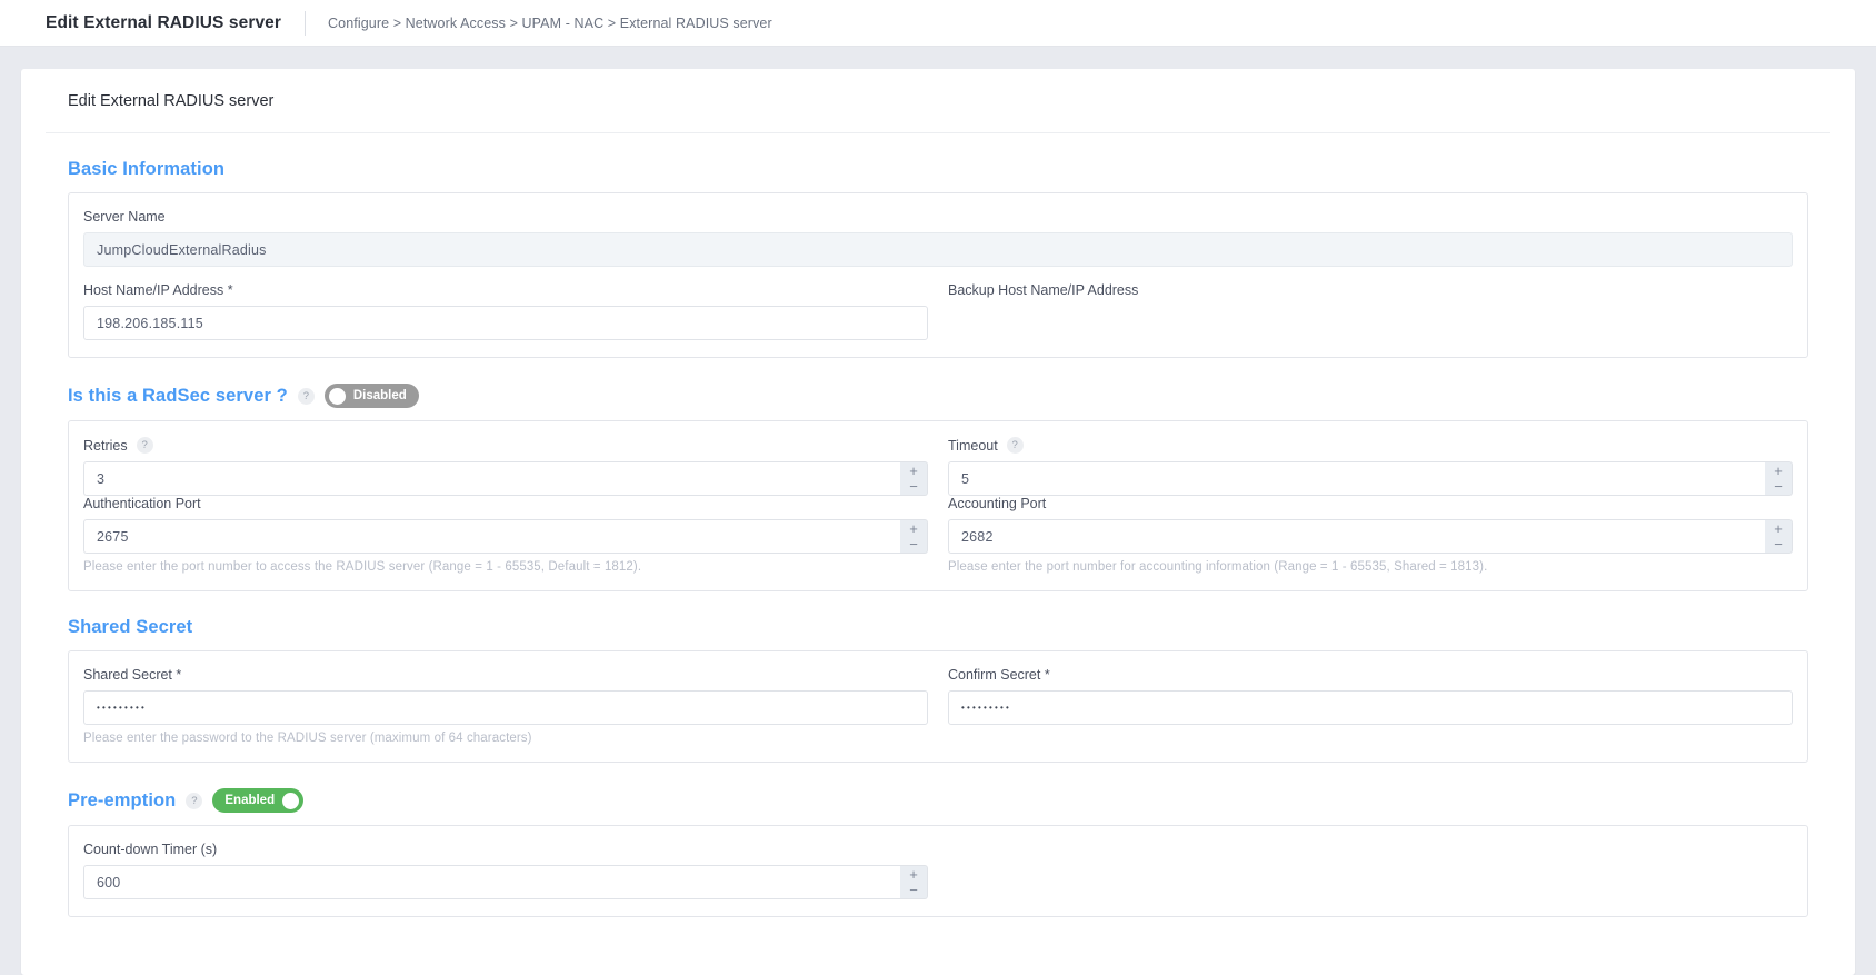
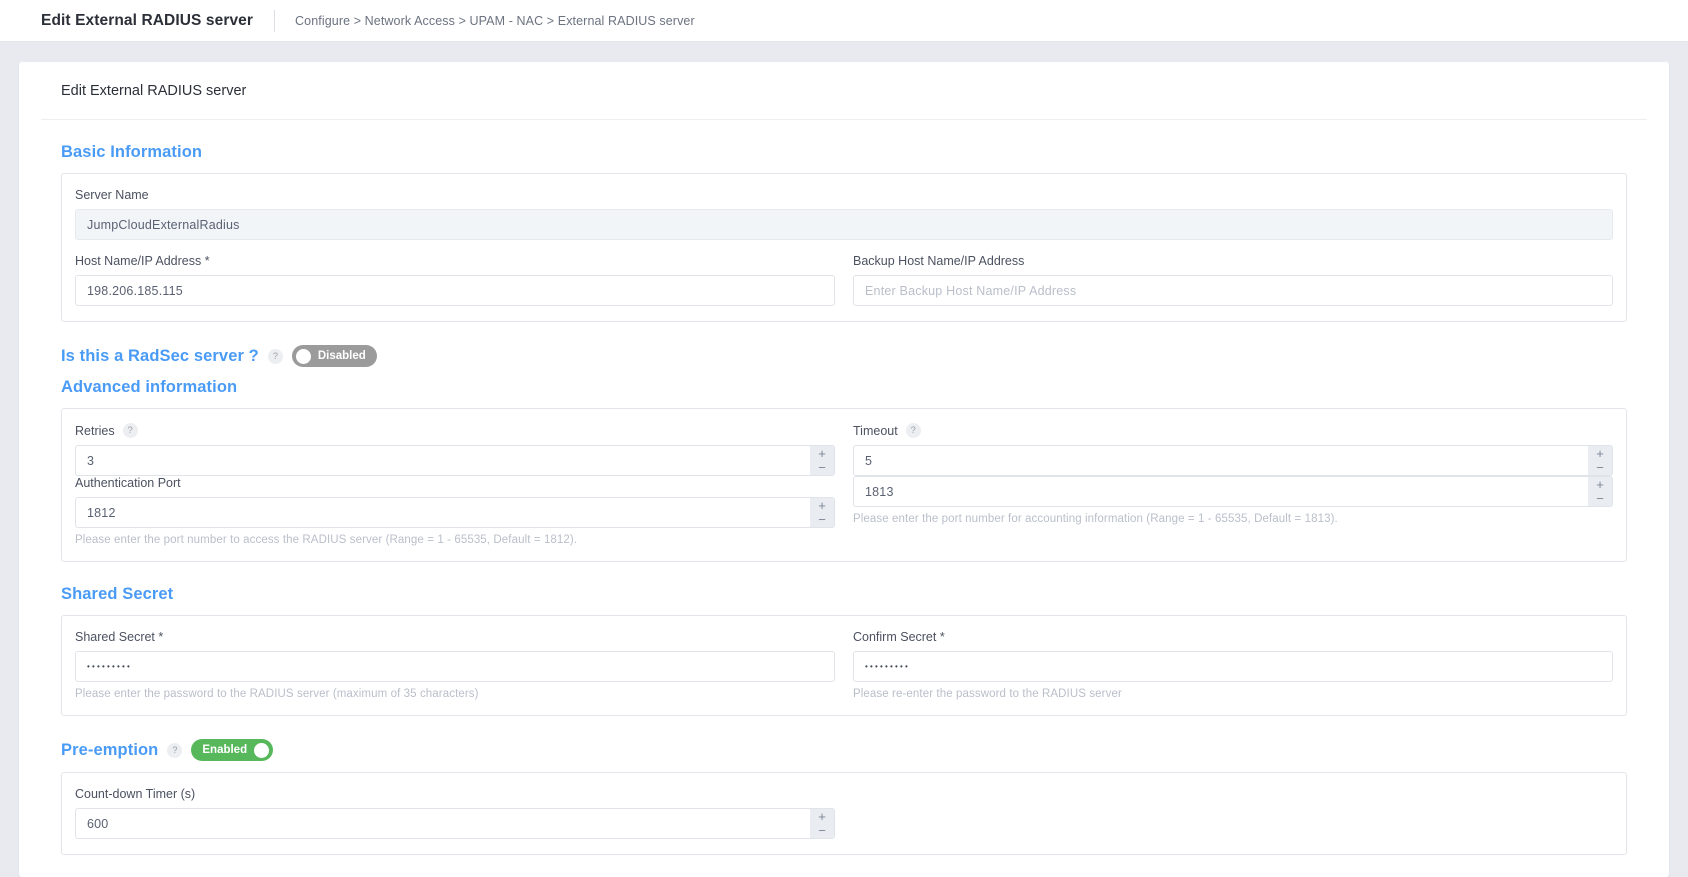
  Edit External RADIUS server
  Configure > Network Access > UPAM - NAC > External RADIUS server
  Edit External RADIUS server
  Basic Information
  Server Name
  JumpCloudExternalRadius
  Host Name/IP Address *
  198.206.185.115
  Backup Host Name/IP Address
+ Enter Backup Host Name/IP Address
  Is this a RadSec server ?
  ?
  Disabled
+ Advanced information
  Retries
  ?
  3
  +
  −
  Timeout
  ?
  5
  +
  −
  Authentication Port
- 2675
+ 1812
  +
  −
  Please enter the port number to access the RADIUS server (Range = 1 - 65535, Default = 1812).
- Accounting Port
- 2682
+ 1813
  +
  −
- Please enter the port number for accounting information (Range = 1 - 65535, Shared = 1813).
+ Please enter the port number for accounting information (Range = 1 - 65535, Default = 1813).
  Shared Secret
  Shared Secret *
  •••••••••
- Please enter the password to the RADIUS server (maximum of 64 characters)
+ Please enter the password to the RADIUS server (maximum of 35 characters)
  Confirm Secret *
  •••••••••
+ Please re-enter the password to the RADIUS server
  Pre-emption
  ?
  Enabled
  Count-down Timer (s)
  600
  +
  −
